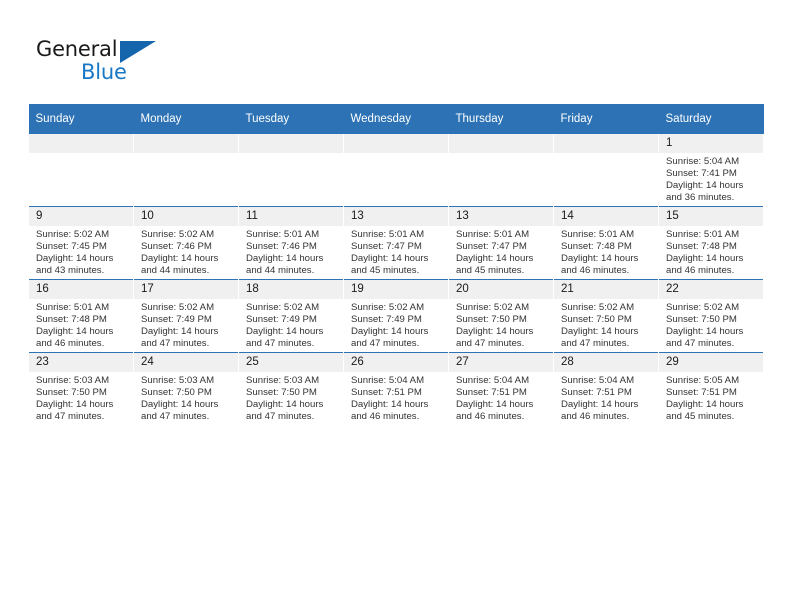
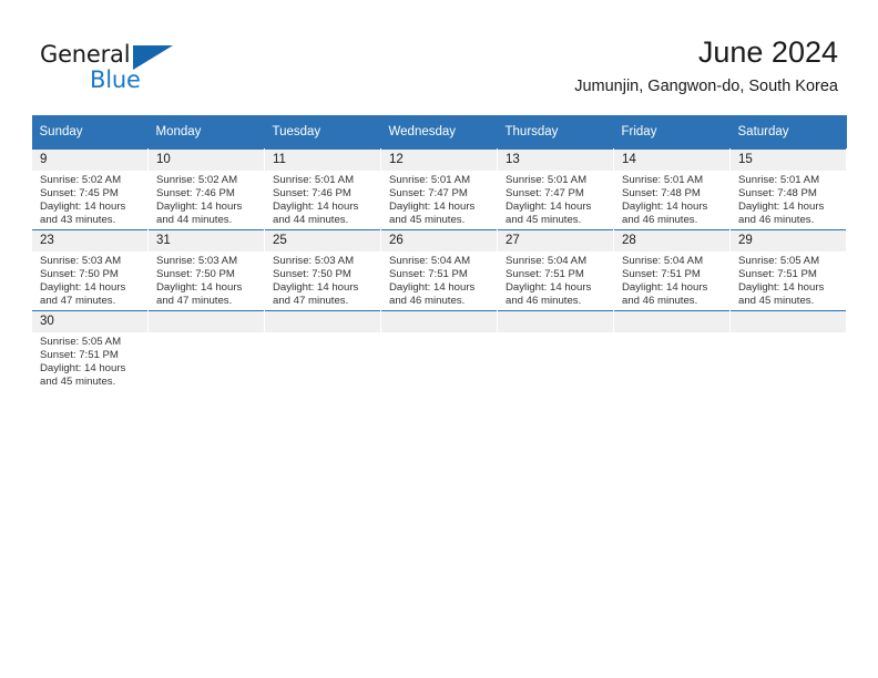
  General
  Blue
+ June 2024
+ Jumunjin, Gangwon-do, South Korea
  Sunday	Monday	Tuesday	Wednesday	Thursday	Friday	Saturday
- 						1Sunrise: 5:04 AMSunset: 7:41 PMDaylight: 14 hoursand 36 minutes.
- 9Sunrise: 5:02 AMSunset: 7:45 PMDaylight: 14 hoursand 43 minutes.	10Sunrise: 5:02 AMSunset: 7:46 PMDaylight: 14 hoursand 44 minutes.	11Sunrise: 5:01 AMSunset: 7:46 PMDaylight: 14 hoursand 44 minutes.	13Sunrise: 5:01 AMSunset: 7:47 PMDaylight: 14 hoursand 45 minutes.	13Sunrise: 5:01 AMSunset: 7:47 PMDaylight: 14 hoursand 45 minutes.	14Sunrise: 5:01 AMSunset: 7:48 PMDaylight: 14 hoursand 46 minutes.	15Sunrise: 5:01 AMSunset: 7:48 PMDaylight: 14 hoursand 46 minutes.
+ 9Sunrise: 5:02 AMSunset: 7:45 PMDaylight: 14 hoursand 43 minutes.	10Sunrise: 5:02 AMSunset: 7:46 PMDaylight: 14 hoursand 44 minutes.	11Sunrise: 5:01 AMSunset: 7:46 PMDaylight: 14 hoursand 44 minutes.	12Sunrise: 5:01 AMSunset: 7:47 PMDaylight: 14 hoursand 45 minutes.	13Sunrise: 5:01 AMSunset: 7:47 PMDaylight: 14 hoursand 45 minutes.	14Sunrise: 5:01 AMSunset: 7:48 PMDaylight: 14 hoursand 46 minutes.	15Sunrise: 5:01 AMSunset: 7:48 PMDaylight: 14 hoursand 46 minutes.
- 16Sunrise: 5:01 AMSunset: 7:48 PMDaylight: 14 hoursand 46 minutes.	17Sunrise: 5:02 AMSunset: 7:49 PMDaylight: 14 hoursand 47 minutes.	18Sunrise: 5:02 AMSunset: 7:49 PMDaylight: 14 hoursand 47 minutes.	19Sunrise: 5:02 AMSunset: 7:49 PMDaylight: 14 hoursand 47 minutes.	20Sunrise: 5:02 AMSunset: 7:50 PMDaylight: 14 hoursand 47 minutes.	21Sunrise: 5:02 AMSunset: 7:50 PMDaylight: 14 hoursand 47 minutes.	22Sunrise: 5:02 AMSunset: 7:50 PMDaylight: 14 hoursand 47 minutes.
- 23Sunrise: 5:03 AMSunset: 7:50 PMDaylight: 14 hoursand 47 minutes.	24Sunrise: 5:03 AMSunset: 7:50 PMDaylight: 14 hoursand 47 minutes.	25Sunrise: 5:03 AMSunset: 7:50 PMDaylight: 14 hoursand 47 minutes.	26Sunrise: 5:04 AMSunset: 7:51 PMDaylight: 14 hoursand 46 minutes.	27Sunrise: 5:04 AMSunset: 7:51 PMDaylight: 14 hoursand 46 minutes.	28Sunrise: 5:04 AMSunset: 7:51 PMDaylight: 14 hoursand 46 minutes.	29Sunrise: 5:05 AMSunset: 7:51 PMDaylight: 14 hoursand 45 minutes.
+ 23Sunrise: 5:03 AMSunset: 7:50 PMDaylight: 14 hoursand 47 minutes.	31Sunrise: 5:03 AMSunset: 7:50 PMDaylight: 14 hoursand 47 minutes.	25Sunrise: 5:03 AMSunset: 7:50 PMDaylight: 14 hoursand 47 minutes.	26Sunrise: 5:04 AMSunset: 7:51 PMDaylight: 14 hoursand 46 minutes.	27Sunrise: 5:04 AMSunset: 7:51 PMDaylight: 14 hoursand 46 minutes.	28Sunrise: 5:04 AMSunset: 7:51 PMDaylight: 14 hoursand 46 minutes.	29Sunrise: 5:05 AMSunset: 7:51 PMDaylight: 14 hoursand 45 minutes.
+ 30Sunrise: 5:05 AMSunset: 7:51 PMDaylight: 14 hoursand 45 minutes.
